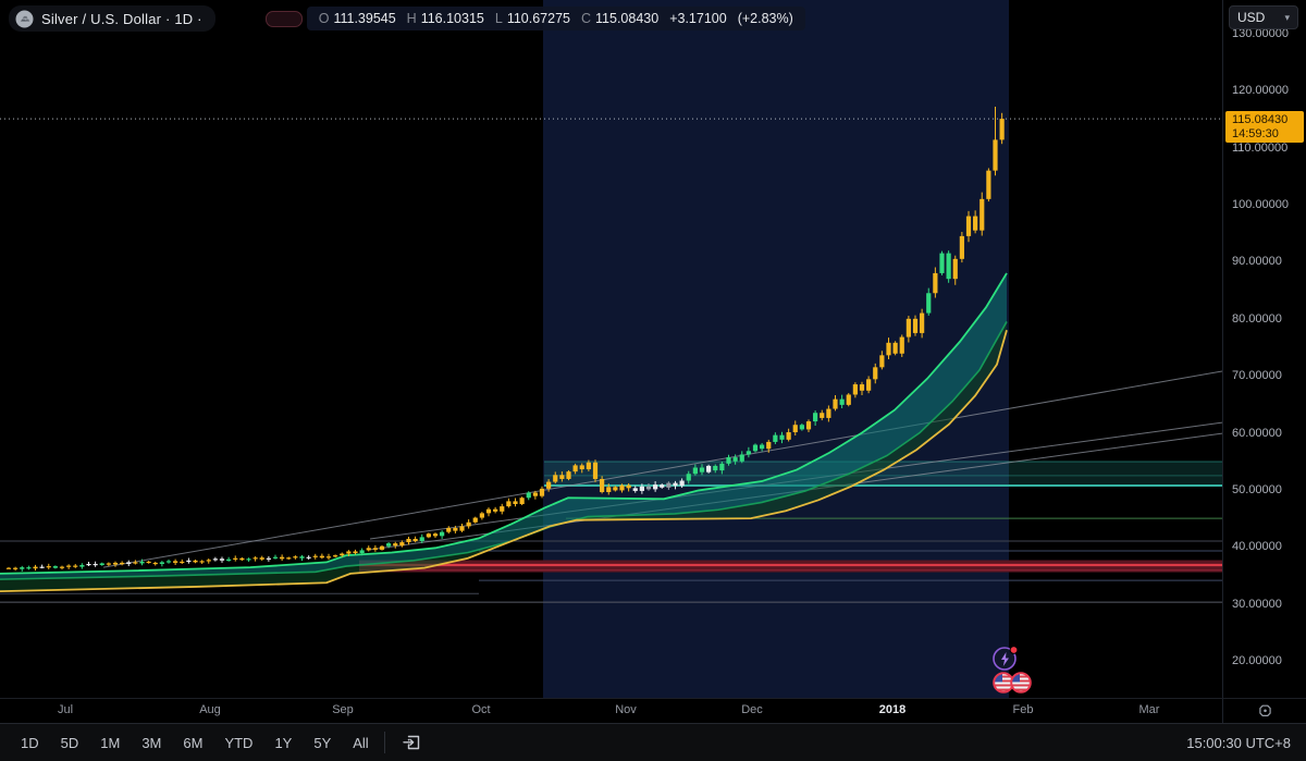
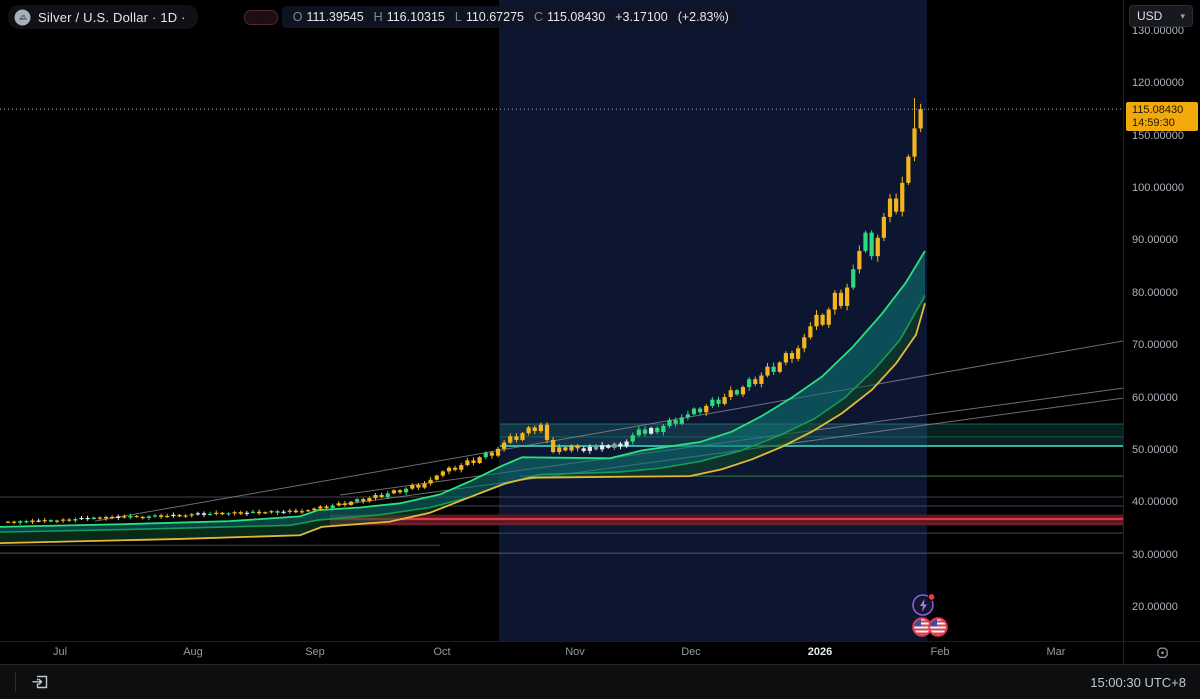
  Silver / U.S. Dollar · 1D ·
  O
  111.39545
  H
  116.10315
  L
  110.67275
  C
  115.08430
  +3.17100
  (+2.83%)
  130.00000
  120.00000
- 110.00000
+ 150.00000
  100.00000
  90.00000
  80.00000
  70.00000
  60.00000
  50.00000
  40.00000
  30.00000
  20.00000
  115.08430
  14:59:30
  USD
  ▾
  Jul
  Aug
  Sep
  Oct
  Nov
  Dec
- 2018
+ 2026
  Feb
  Mar
- 1D
- 5D
- 1M
- 3M
- 6M
- YTD
- 1Y
- 5Y
- All
  15:00:30 UTC+8
